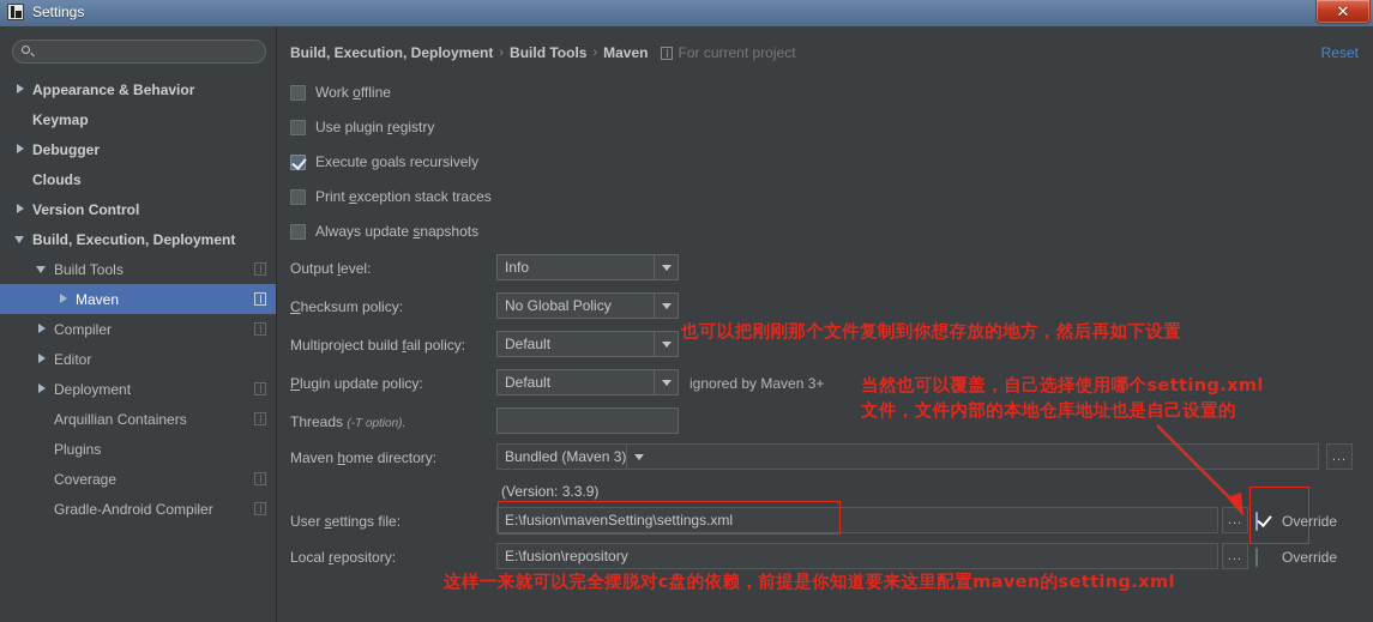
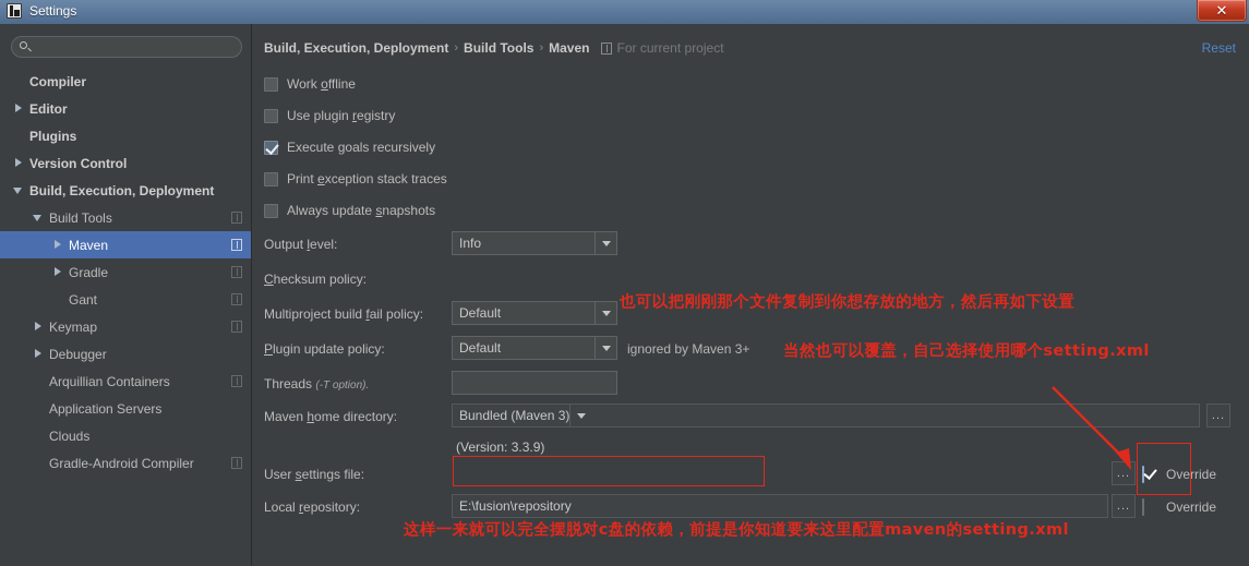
  Settings
  ✕
- Appearance & Behavior
- Keymap
+ Compiler
- Debugger
+ Editor
- Clouds
+ Plugins
  Version Control
  Build, Execution, Deployment
  Build Tools
  Maven
+ Gradle
+ Gant
- Compiler
+ Keymap
- Editor
+ Debugger
- Deployment
  Arquillian Containers
+ Application Servers
- Plugins
+ Clouds
- Coverage
  Gradle-Android Compiler
  Build, Execution, Deployment
  ›
  Build Tools
  ›
  Maven
  For current project
  Reset
  Work offline
  Use plugin registry
  Execute goals recursively
  Print exception stack traces
  Always update snapshots
  Output level:
  Info
  Checksum policy:
- No Global Policy
  Multiproject build fail policy:
  Default
  Plugin update policy:
  Default
  ignored by Maven 3+
  Threads (-T option).
  Maven home directory:
  Bundled (Maven 3)
  ...
  (Version: 3.3.9)
  User settings file:
- E:\fusion\mavenSetting\settings.xml
  ...
  Override
  Local repository:
  E:\fusion\repository
  ...
  Override
  也可以把刚刚那个文件复制到你想存放的地方，然后再如下设置
  当然也可以覆盖，自己选择使用哪个setting.xml
- 文件，文件内部的本地仓库地址也是自己设置的
  这样一来就可以完全摆脱对c盘的依赖，前提是你知道要来这里配置maven的setting.xml
